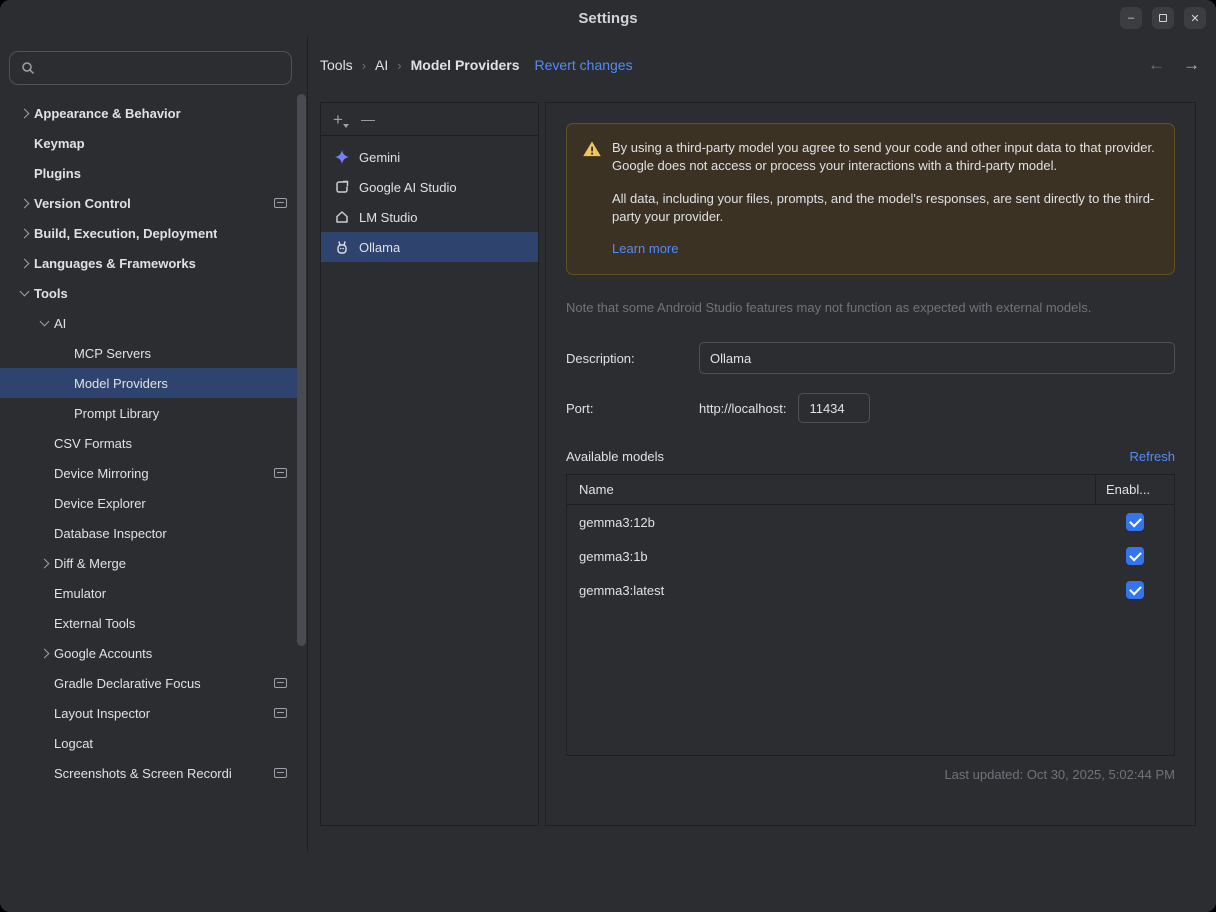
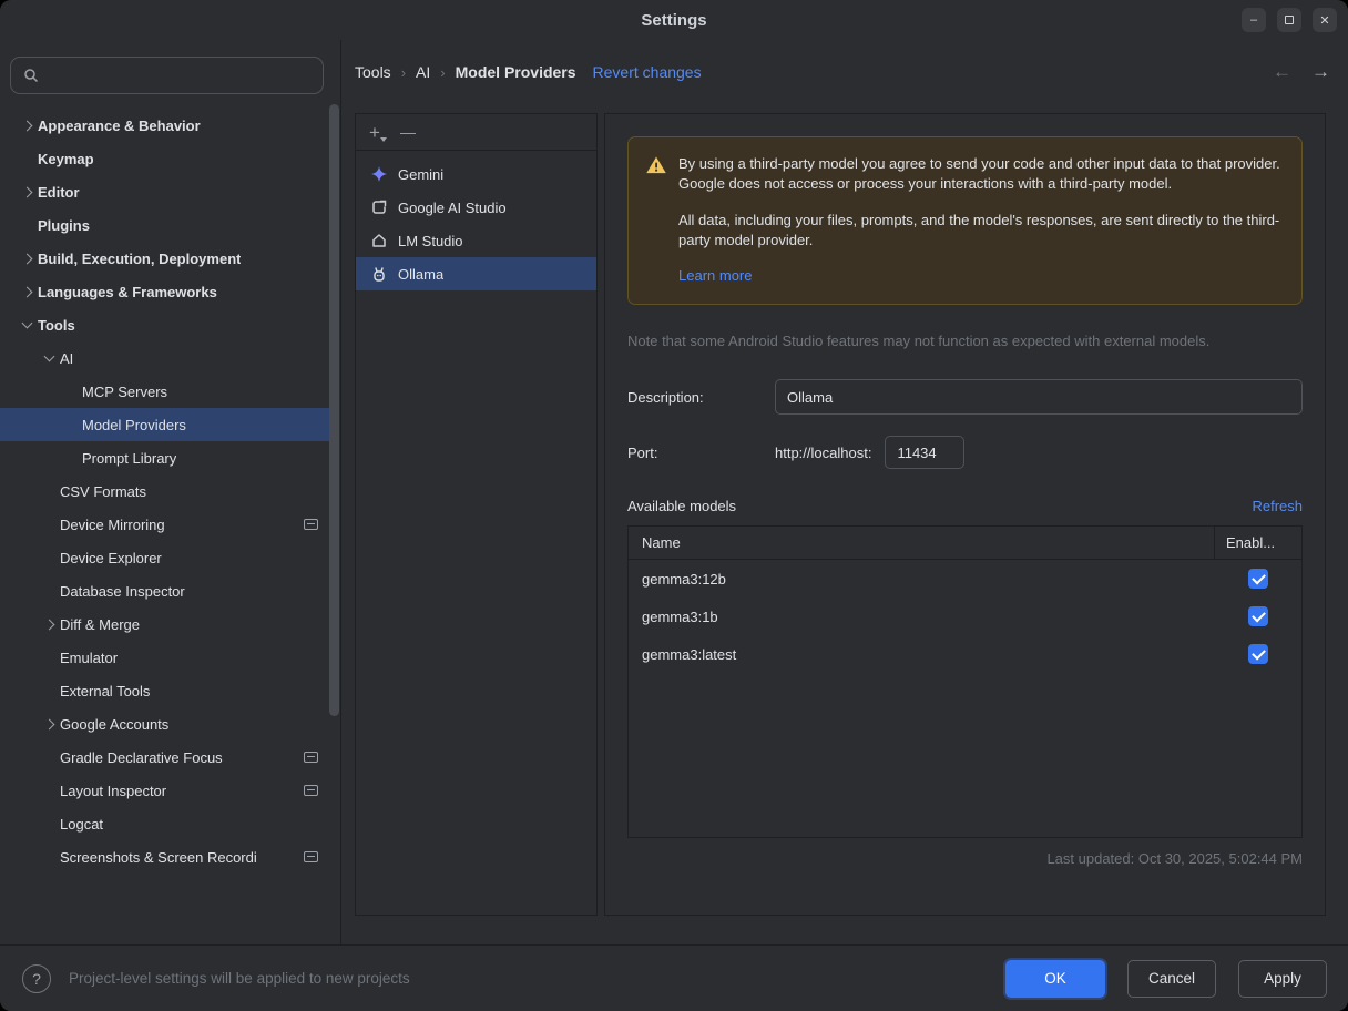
  Settings
  –
  ✕
  Appearance & Behavior
  Keymap
+ Editor
  Plugins
- Version Control
  Build, Execution, Deployment
  Languages & Frameworks
  Tools
  AI
  MCP Servers
  Model Providers
  Prompt Library
  CSV Formats
  Device Mirroring
  Device Explorer
  Database Inspector
  Diff & Merge
  Emulator
  External Tools
  Google Accounts
  Gradle Declarative Focus
  Layout Inspector
  Logcat
  Screenshots & Screen Recordi
  Tools
  ›
  AI
  ›
  Model Providers
  Revert changes
  ←
  →
  +
  —
  Gemini
  Google AI Studio
  LM Studio
  Ollama
  By using a third-party model you agree to send your code and other input data to that provider. Google does not access or process your interactions with a third-party model.
- All data, including your files, prompts, and the model's responses, are sent directly to the third-party your provider.
+ All data, including your files, prompts, and the model's responses, are sent directly to the third-party model provider.
  Learn more
  Note that some Android Studio features may not function as expected with external models.
  Description:
  Ollama
  Port:
  http://localhost:
  11434
  Available models
  Refresh
  Name
  Enabl...
  gemma3:12b
  gemma3:1b
  gemma3:latest
  Last updated: Oct 30, 2025, 5:02:44 PM
+ ?
+ Project-level settings will be applied to new projects
+ OK
+ Cancel
+ Apply
